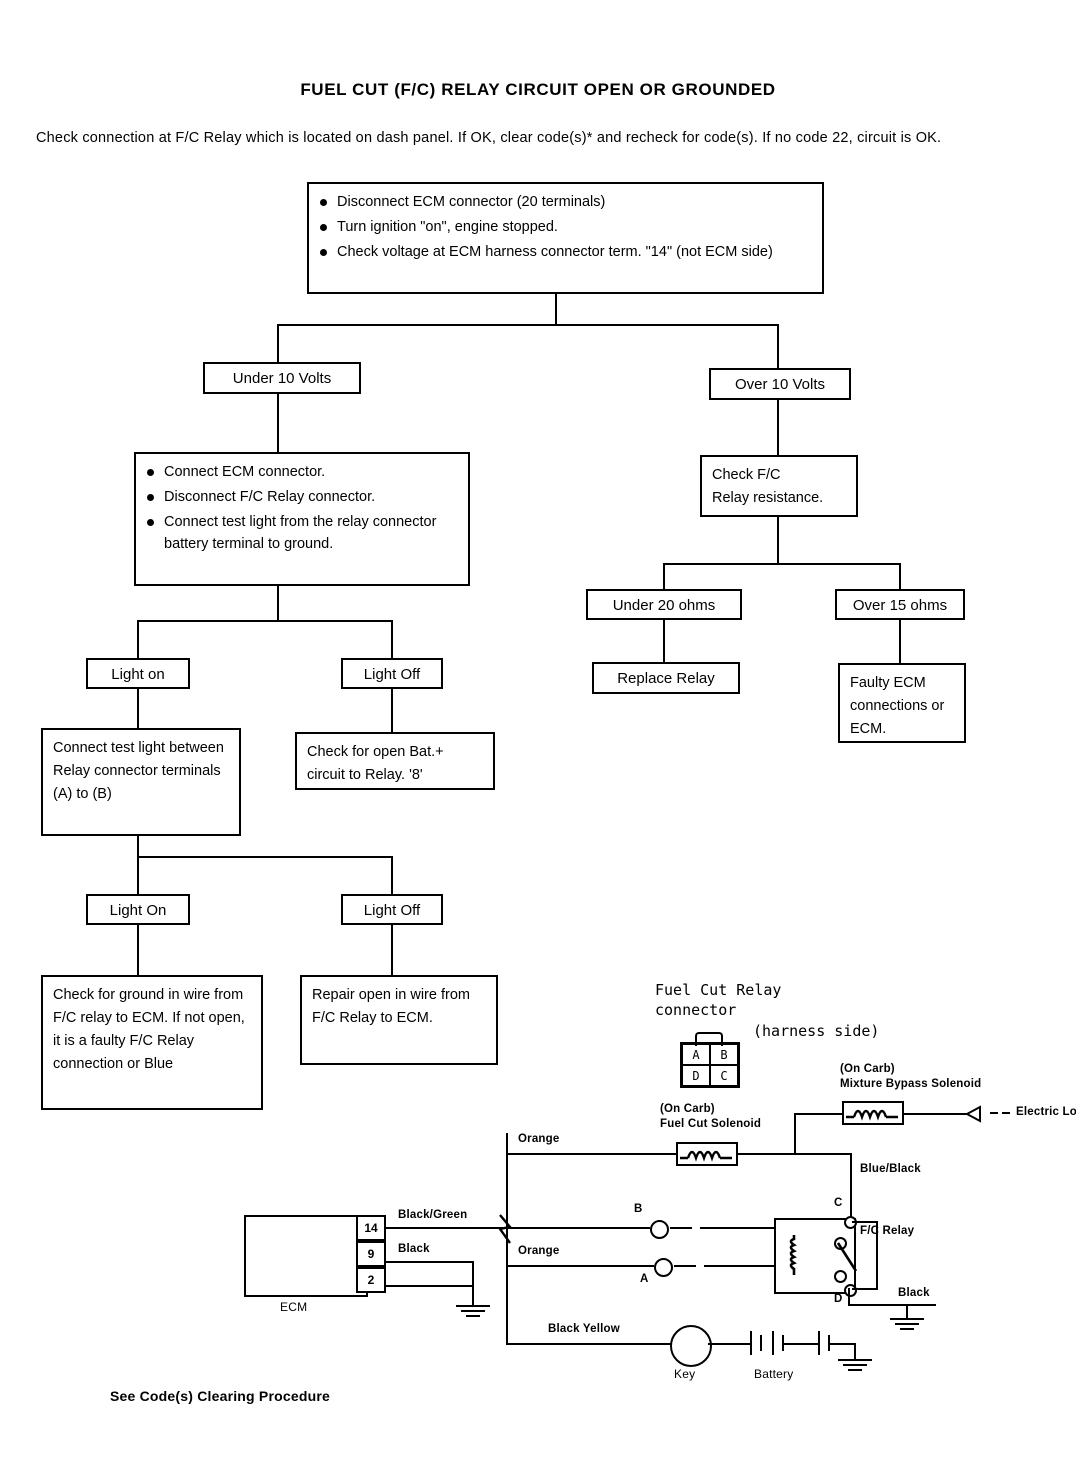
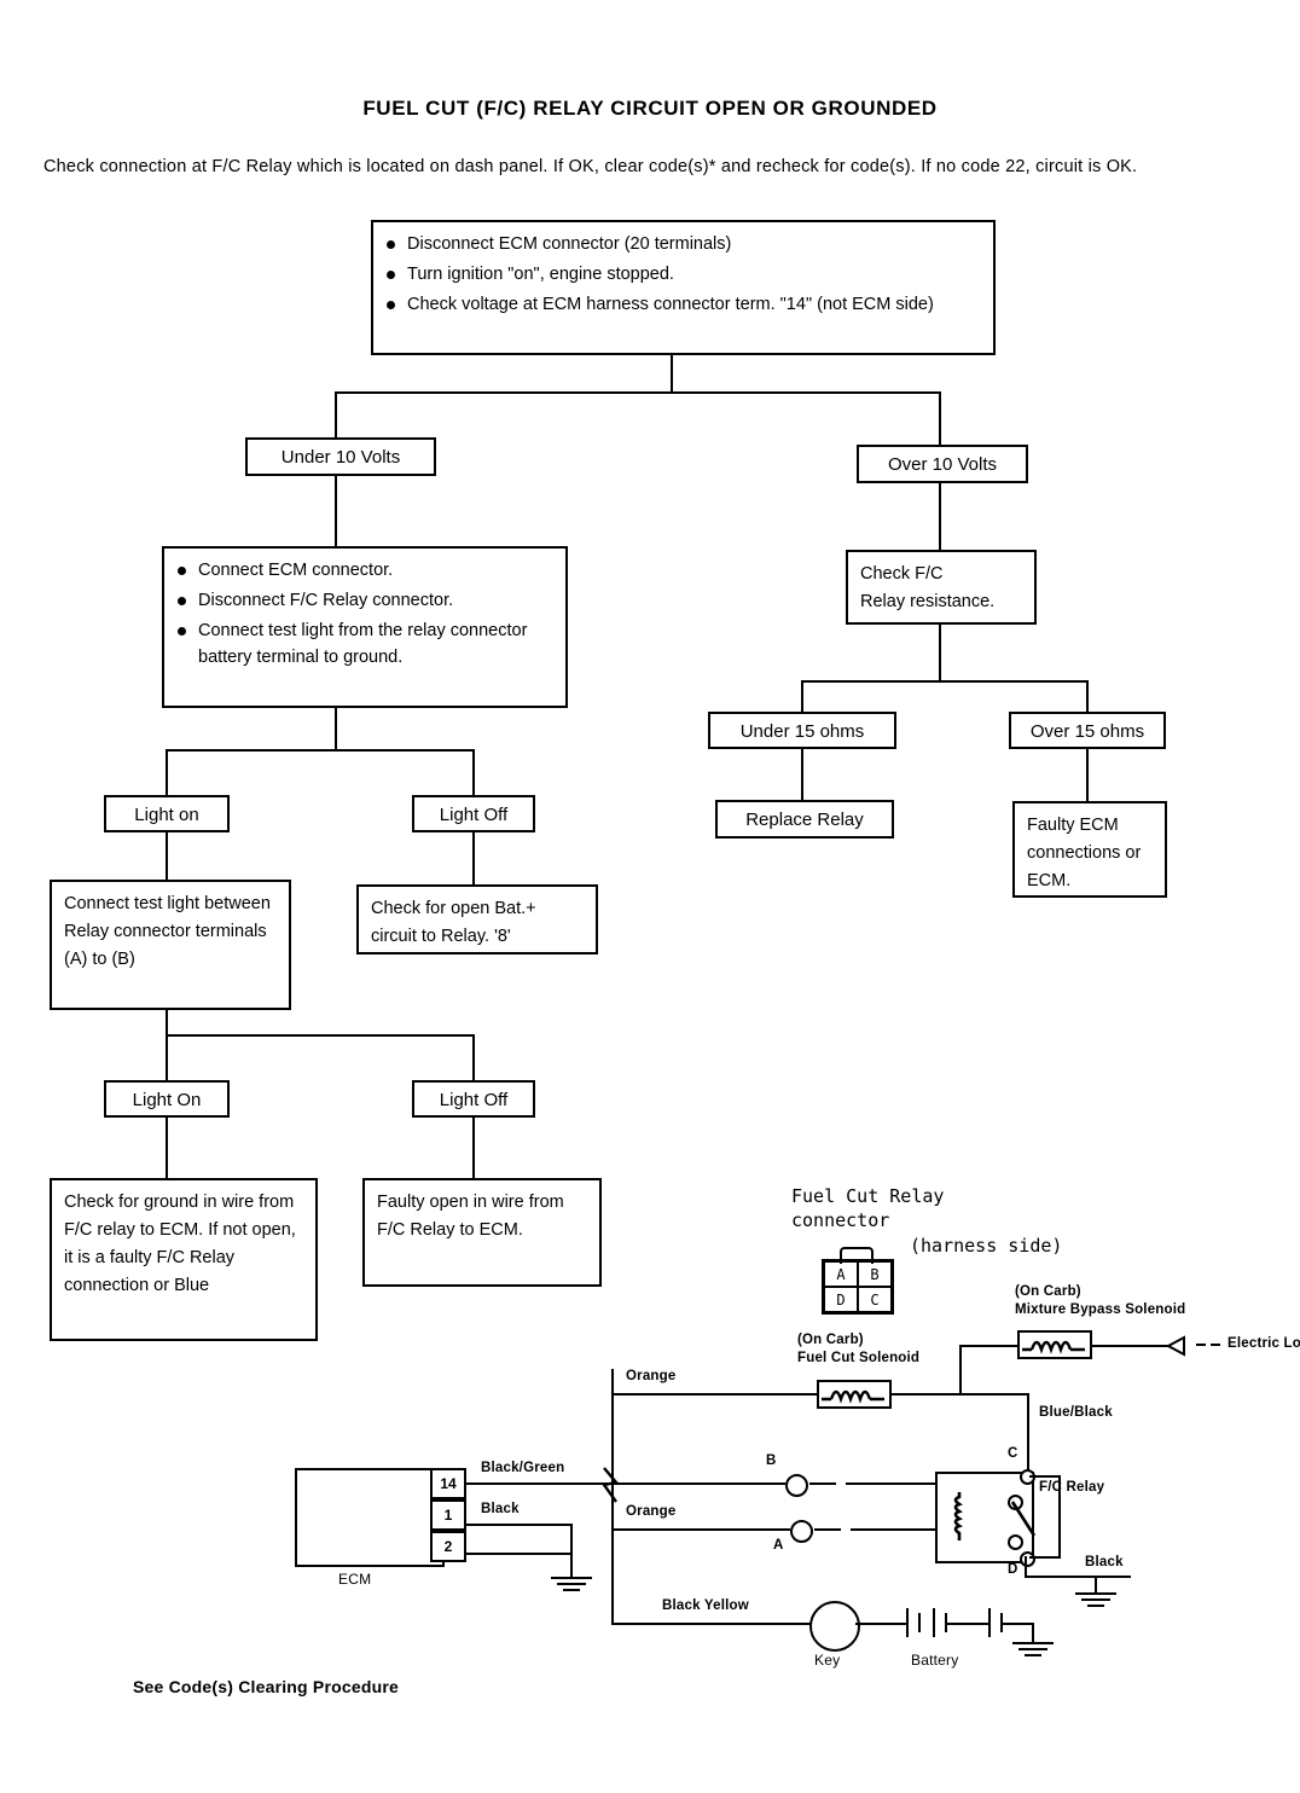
  FUEL CUT (F/C) RELAY CIRCUIT OPEN OR GROUNDED
  Check connection at F/C Relay which is located on dash panel. If OK, clear code(s)* and recheck for code(s). If no code 22, circuit is OK.
  Disconnect ECM connector (20 terminals)
  Turn ignition "on", engine stopped.
  Check voltage at ECM harness connector term. "14" (not ECM side)
  Under 10 Volts
  Over 10 Volts
  Connect ECM connector.
  Disconnect F/C Relay connector.
  Connect test light from the relay connector battery terminal to ground.
  Check F/C
  Relay resistance.
- Under 20 ohms
+ Under 15 ohms
  Over 15 ohms
  Replace Relay
  Faulty ECM connections or ECM.
  Light on
  Light Off
  Connect test light between Relay connector terminals (A) to (B)
  Check for open Bat.+ circuit to Relay. '8'
  Light On
  Light Off
  Check for ground in wire from F/C relay to ECM. If not open, it is a faulty F/C Relay connection or Blue
- Repair open in wire from F/C Relay to ECM.
+ Faulty open in wire from F/C Relay to ECM.
  Fuel Cut Relay
  connector
  (harness side)
  A
  B
  D
  C
  14
- 9
+ 1
  2
  ECM
  Black/Green
  Black
  Orange
  (On Carb)
  Fuel Cut Solenoid
  (On Carb)
  Mixture Bypass Solenoid
  Electric Lo
  Blue/Black
  B
  Orange
  A
  F/C Relay
  C
  D
  Black
  Black Yellow
  Key
  Battery
  See Code(s) Clearing Procedure
